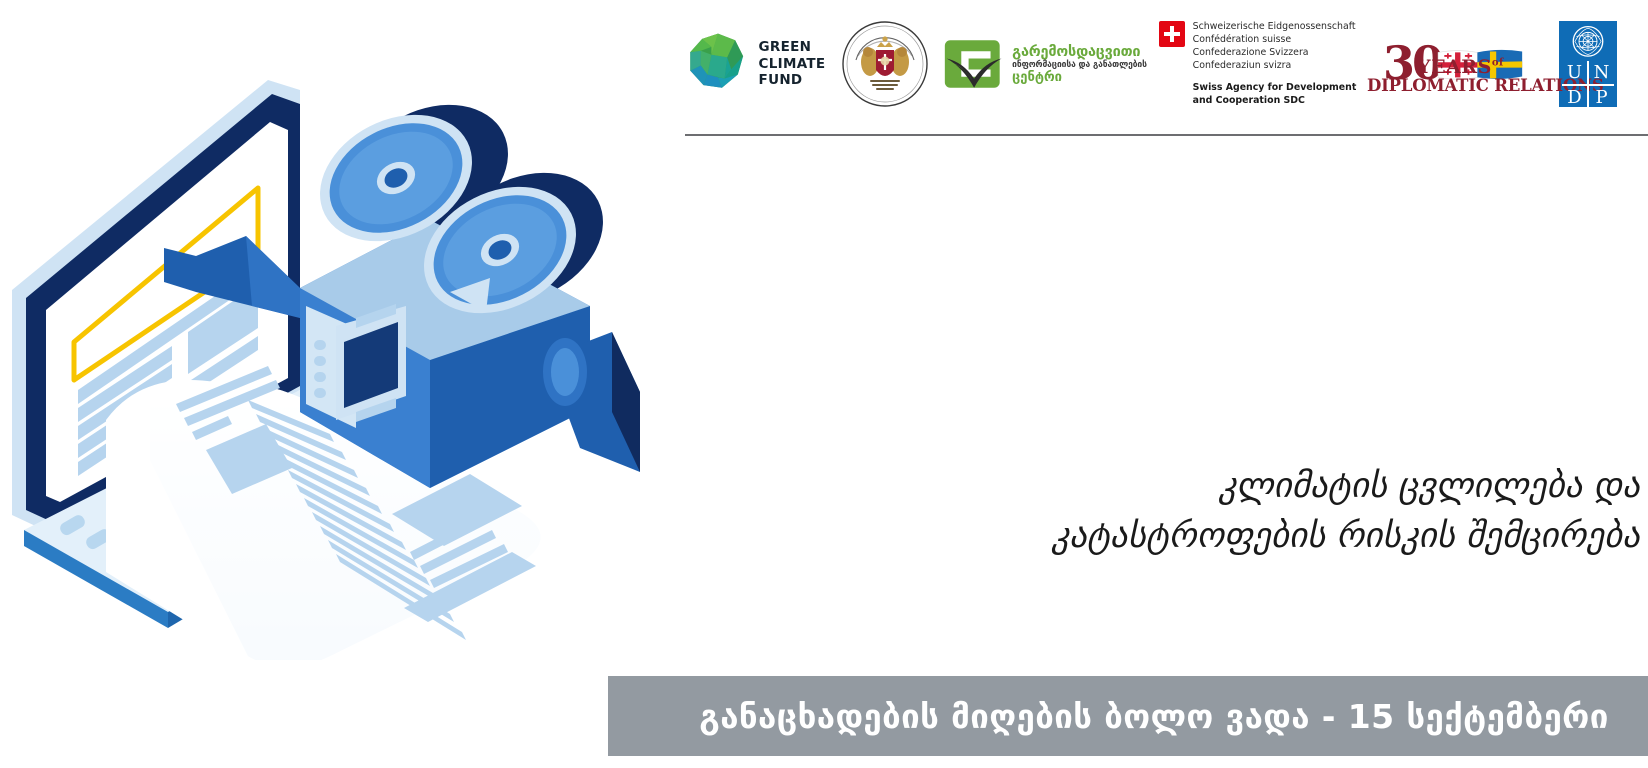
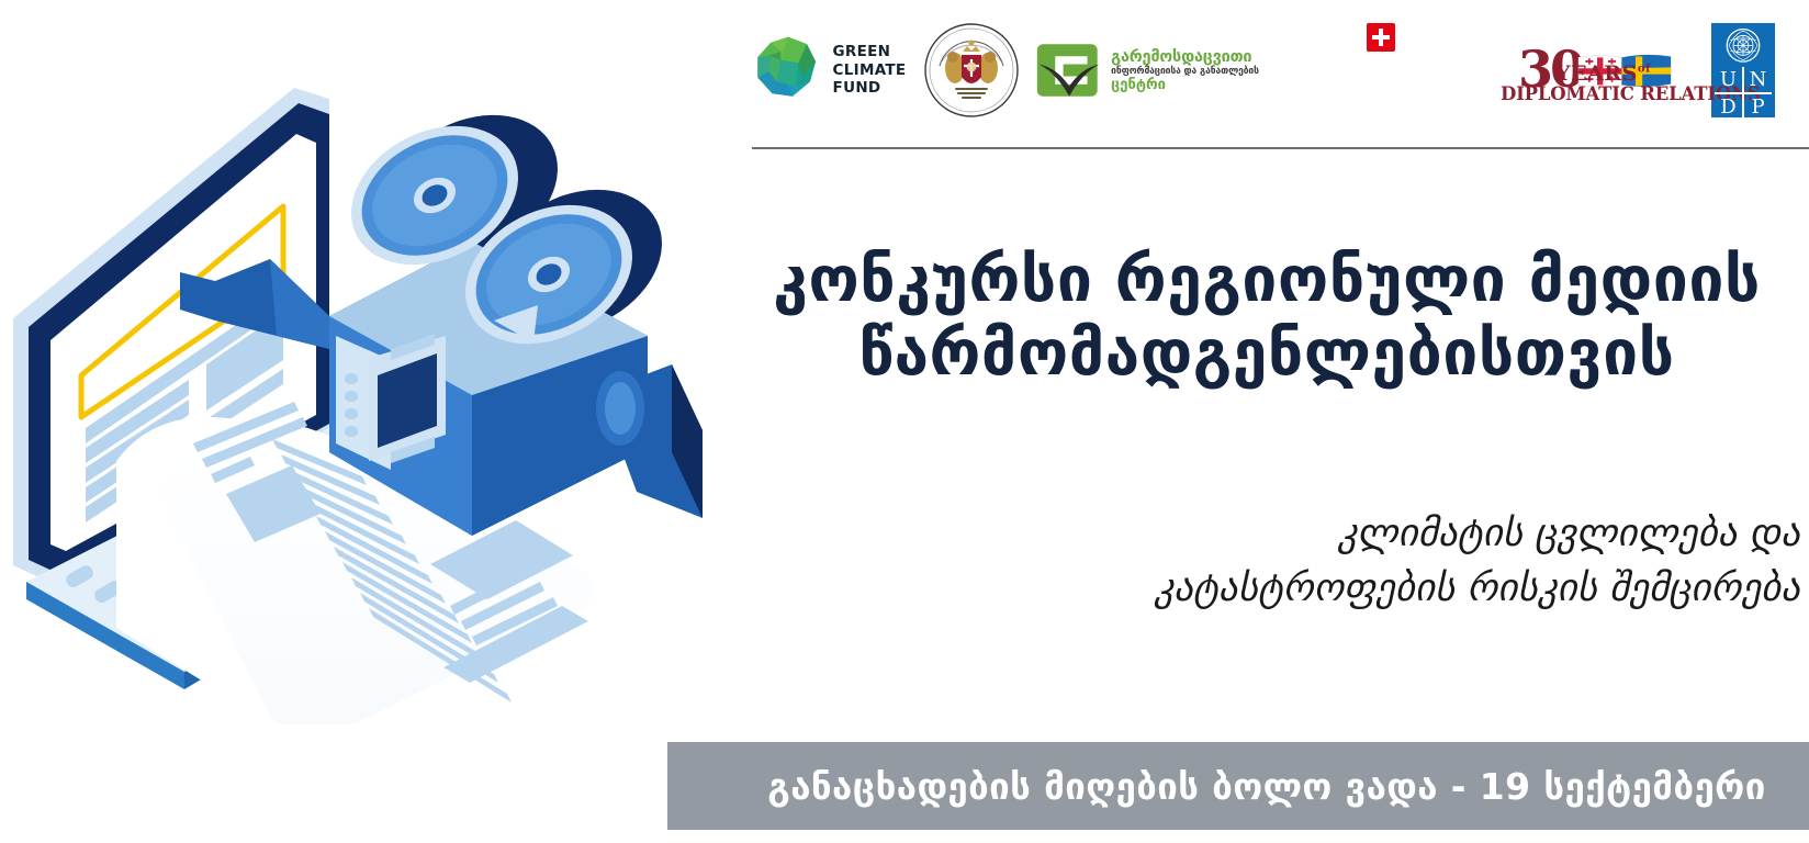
  GREEN
  CLIMATE
  FUND
  გარემოსდაცვითი
  ინფორმაციისა და განათლების
  ცენტრი
- Schweizerische Eidgenossenschaft
- Confédération suisse
- Confederazione Svizzera
- Confederaziun svizra
- Swiss Agency for Development
- and Cooperation SDC
  30
  YEARSof
  DIPLOMATIC RELATI
  U
  N
  D
  P
+ კონკურსი რეგიონული მედიის
+ წარმომადგენლებისთვის
  კლიმატის ცვლილება და
  კატასტროფების რისკის შემცირება
- განაცხადების მიღების ბოლო ვადა - 15 სექტემბერი
+ განაცხადების მიღების ბოლო ვადა - 19 სექტემბერი
